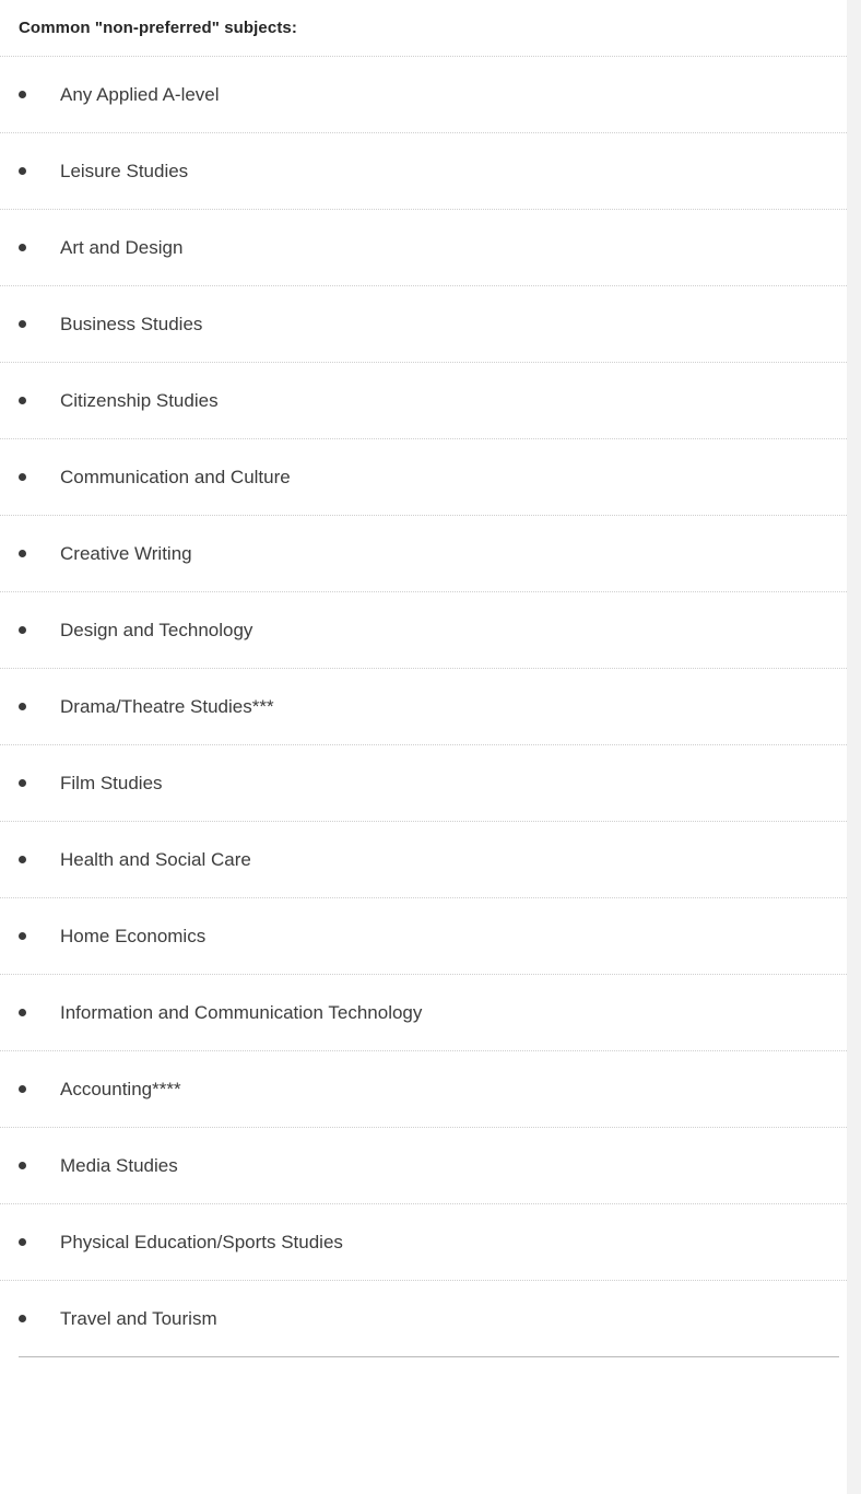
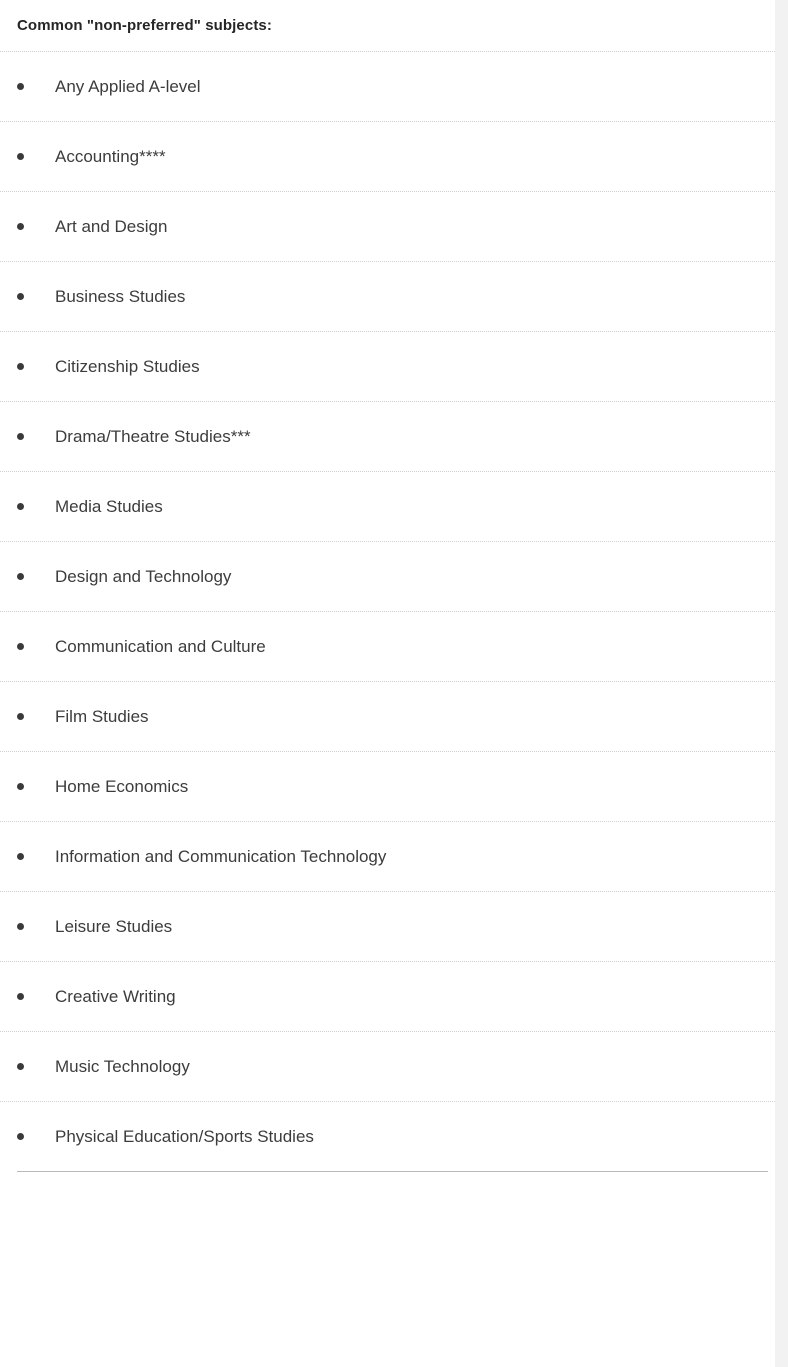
  Common "non-preferred" subjects:
  Any Applied A-level
- Leisure Studies
+ Accounting****
  Art and Design
  Business Studies
  Citizenship Studies
- Communication and Culture
+ Drama/Theatre Studies***
- Creative Writing
+ Media Studies
  Design and Technology
- Drama/Theatre Studies***
+ Communication and Culture
  Film Studies
- Health and Social Care
  Home Economics
  Information and Communication Technology
- Accounting****
+ Leisure Studies
- Media Studies
+ Creative Writing
+ Music Technology
  Physical Education/Sports Studies
- Travel and Tourism
